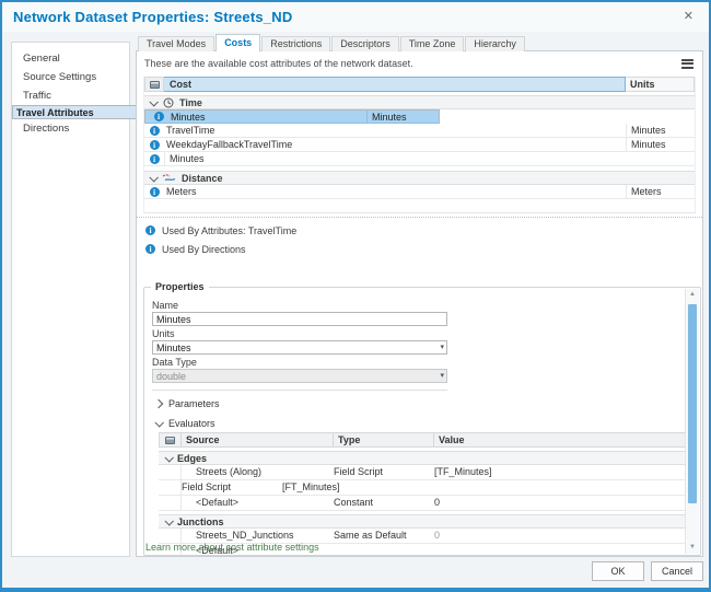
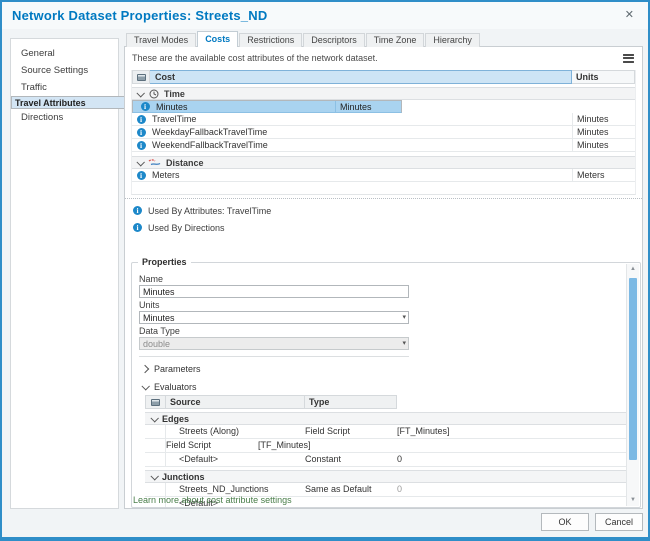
  Network Dataset Properties: Streets_ND
  ✕
  General
  Source Settings
  Traffic
  Travel Attributes
  Directions
  Travel Modes
  Costs
  Restrictions
  Descriptors
  Time Zone
  Hierarchy
  These are the available cost attributes of the network dataset.
  Cost
  Units
  Time
  i
  Minutes
  Minutes
  i
  TravelTime
  Minutes
  i
  WeekdayFallbackTravelTime
  Minutes
  i
+ WeekendFallbackTravelTime
  Minutes
  Distance
  i
  Meters
  Meters
  i
  Used By Attributes: TravelTime
  i
  Used By Directions
  Properties
  Name
  Minutes
  Units
  Minutes
  Data Type
  double
  Parameters
  Evaluators
  Source
  Type
- Value
  Edges
  Streets (Along)
  Field Script
- [TF_Minutes]
+ [FT_Minutes]
  Field Script
- [FT_Minutes]
+ [TF_Minutes]
  <Default>
  Constant
  0
  Junctions
  Streets_ND_Junctions
  Same as Default
  0
  <Default>
  Learn more about cost attribute settings
  OK
  Cancel
